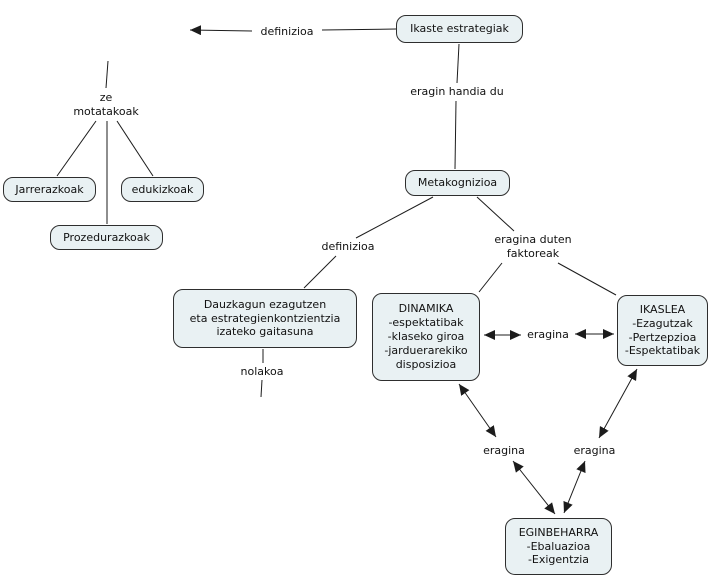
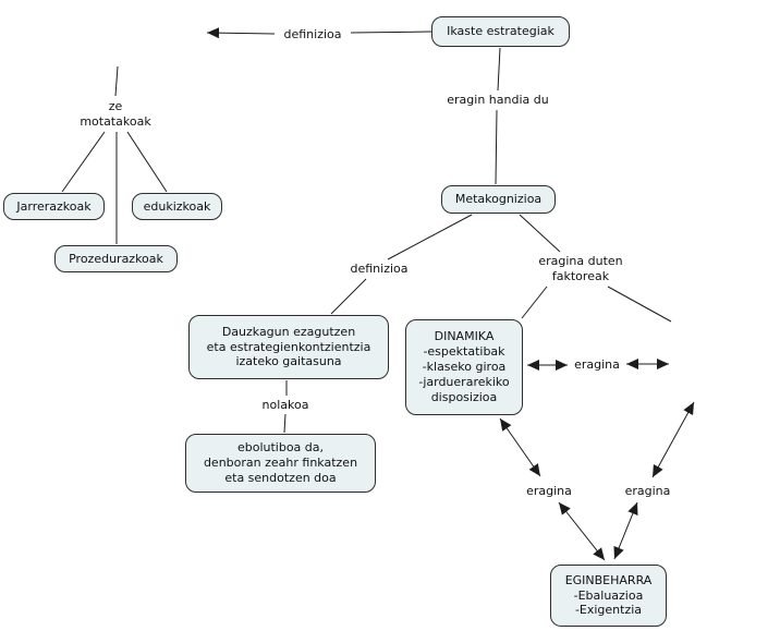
  Ikaste estrategiak
  Jarrerazkoak
  edukizkoak
  Prozedurazkoak
  Metakognizioa
  Dauzkagun ezagutzen
  eta estrategienkontzientzia
  izateko gaitasuna
+ ebolutiboa da,
+ denboran zeahr finkatzen
+ eta sendotzen doa
  DINAMIKA
  -espektatibak
  -klaseko giroa
  -jarduerarekiko
  disposizioa
- IKASLEA
- -Ezagutzak
- -Pertzepzioa
- -Espektatibak
  EGINBEHARRA
  -Ebaluazioa
  -Exigentzia
  definizioa
  ze
  motatakoak
  eragin handia du
  definizioa
  eragina duten
  faktoreak
  nolakoa
  eragina
  eragina
  eragina
